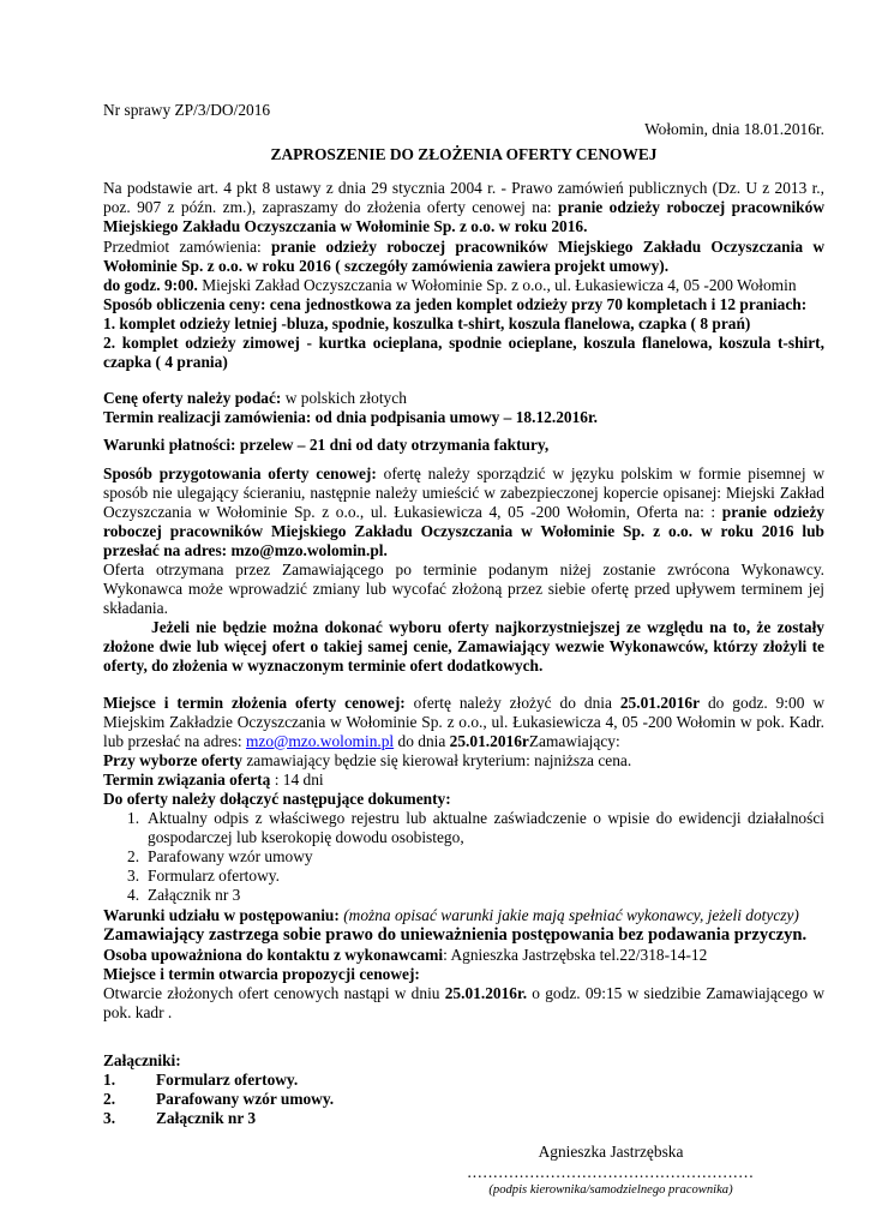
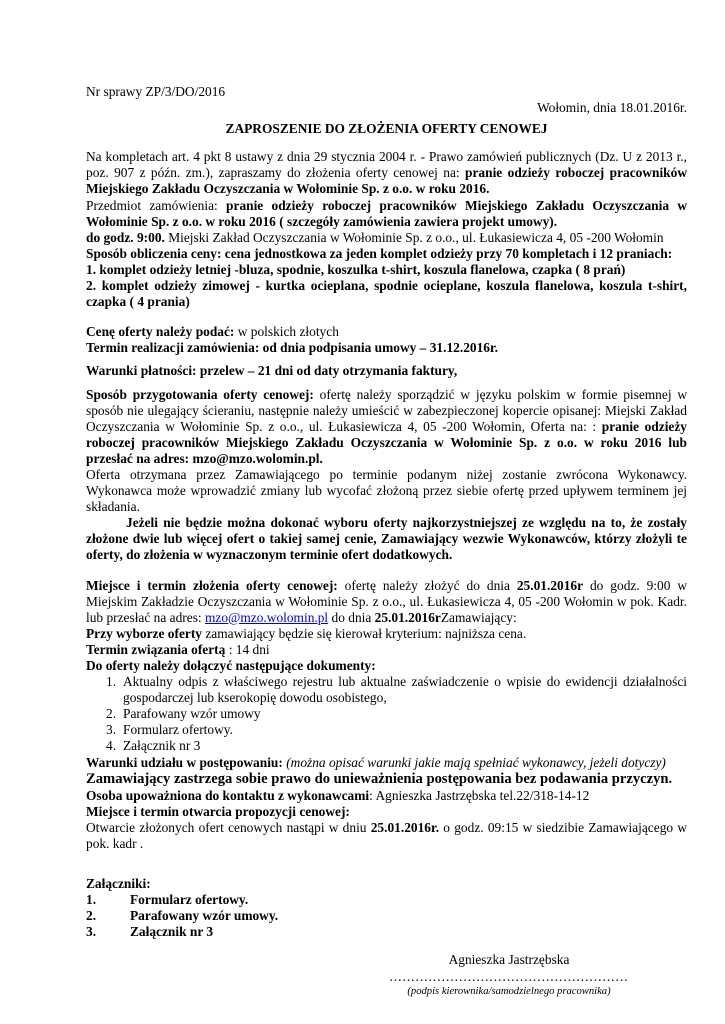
  Nr sprawy ZP/3/DO/2016
  Wołomin, dnia 18.01.2016r.
  ZAPROSZENIE DO ZŁOŻENIA OFERTY CENOWEJ
- Na podstawie art. 4 pkt 8 ustawy z dnia 29 stycznia 2004 r. - Prawo zamówień publicznych (Dz. U z 2013 r., poz. 907 z późn. zm.), zapraszamy do złożenia oferty cenowej na: pranie odzieży roboczej pracowników Miejskiego Zakładu Oczyszczania w Wołominie Sp. z o.o. w roku 2016.
+ Na kompletach art. 4 pkt 8 ustawy z dnia 29 stycznia 2004 r. - Prawo zamówień publicznych (Dz. U z 2013 r., poz. 907 z późn. zm.), zapraszamy do złożenia oferty cenowej na: pranie odzieży roboczej pracowników Miejskiego Zakładu Oczyszczania w Wołominie Sp. z o.o. w roku 2016.
  Przedmiot zamówienia: pranie odzieży roboczej pracowników Miejskiego Zakładu Oczyszczania w Wołominie Sp. z o.o. w roku 2016 ( szczegóły zamówienia zawiera projekt umowy).
  do godz. 9:00. Miejski Zakład Oczyszczania w Wołominie Sp. z o.o., ul. Łukasiewicza 4, 05 -200 Wołomin
  Sposób obliczenia ceny: cena jednostkowa za jeden komplet odzieży przy 70 kompletach i 12 praniach:
  1. komplet odzieży letniej -bluza, spodnie, koszulka t-shirt, koszula flanelowa, czapka ( 8 prań)
  2. komplet odzieży zimowej - kurtka ocieplana, spodnie ocieplane, koszula flanelowa, koszula t-shirt, czapka ( 4 prania)
  Cenę oferty należy podać: w polskich złotych
- Termin realizacji zamówienia: od dnia podpisania umowy – 18.12.2016r.
+ Termin realizacji zamówienia: od dnia podpisania umowy – 31.12.2016r.
  Warunki płatności: przelew – 21 dni od daty otrzymania faktury,
  Sposób przygotowania oferty cenowej: ofertę należy sporządzić w języku polskim w formie pisemnej w sposób nie ulegający ścieraniu, następnie należy umieścić w zabezpieczonej kopercie opisanej: Miejski Zakład Oczyszczania w Wołominie Sp. z o.o., ul. Łukasiewicza 4, 05 -200 Wołomin, Oferta na: : pranie odzieży roboczej pracowników Miejskiego Zakładu Oczyszczania w Wołominie Sp. z o.o. w roku 2016 lub przesłać na adres: mzo@mzo.wolomin.pl.
  Oferta otrzymana przez Zamawiającego po terminie podanym niżej zostanie zwrócona Wykonawcy. Wykonawca może wprowadzić zmiany lub wycofać złożoną przez siebie ofertę przed upływem terminem jej składania.
  Jeżeli nie będzie można dokonać wyboru oferty najkorzystniejszej ze względu na to, że zostały złożone dwie lub więcej ofert o takiej samej cenie, Zamawiający wezwie Wykonawców, którzy złożyli te oferty, do złożenia w wyznaczonym terminie ofert dodatkowych.
  Miejsce i termin złożenia oferty cenowej: ofertę należy złożyć do dnia 25.01.2016r do godz. 9:00 w Miejskim Zakładzie Oczyszczania w Wołominie Sp. z o.o., ul. Łukasiewicza 4, 05 -200 Wołomin w pok. Kadr. lub przesłać na adres: mzo@mzo.wolomin.pl do dnia 25.01.2016rZamawiający:
  Przy wyborze oferty zamawiający będzie się kierował kryterium: najniższa cena.
  Termin związania ofertą : 14 dni
  Do oferty należy dołączyć następujące dokumenty:
  1.
  Aktualny odpis z właściwego rejestru lub aktualne zaświadczenie o wpisie do ewidencji działalności gospodarczej lub kserokopię dowodu osobistego,
  2.
  Parafowany wzór umowy
  3.
  Formularz ofertowy.
  4.
  Załącznik nr 3
  Warunki udziału w postępowaniu: (można opisać warunki jakie mają spełniać wykonawcy, jeżeli dotyczy)
  Zamawiający zastrzega sobie prawo do unieważnienia postępowania bez podawania przyczyn.
  Osoba upoważniona do kontaktu z wykonawcami: Agnieszka Jastrzębska tel.22/318-14-12
  Miejsce i termin otwarcia propozycji cenowej:
  Otwarcie złożonych ofert cenowych nastąpi w dniu 25.01.2016r. o godz. 09:15 w siedzibie Zamawiającego w pok. kadr .
  Załączniki:
  1.
  Formularz ofertowy.
  2.
  Parafowany wzór umowy.
  3.
  Załącznik nr 3
  Agnieszka Jastrzębska
  .......................................................
  (podpis kierownika/samodzielnego pracownika)
